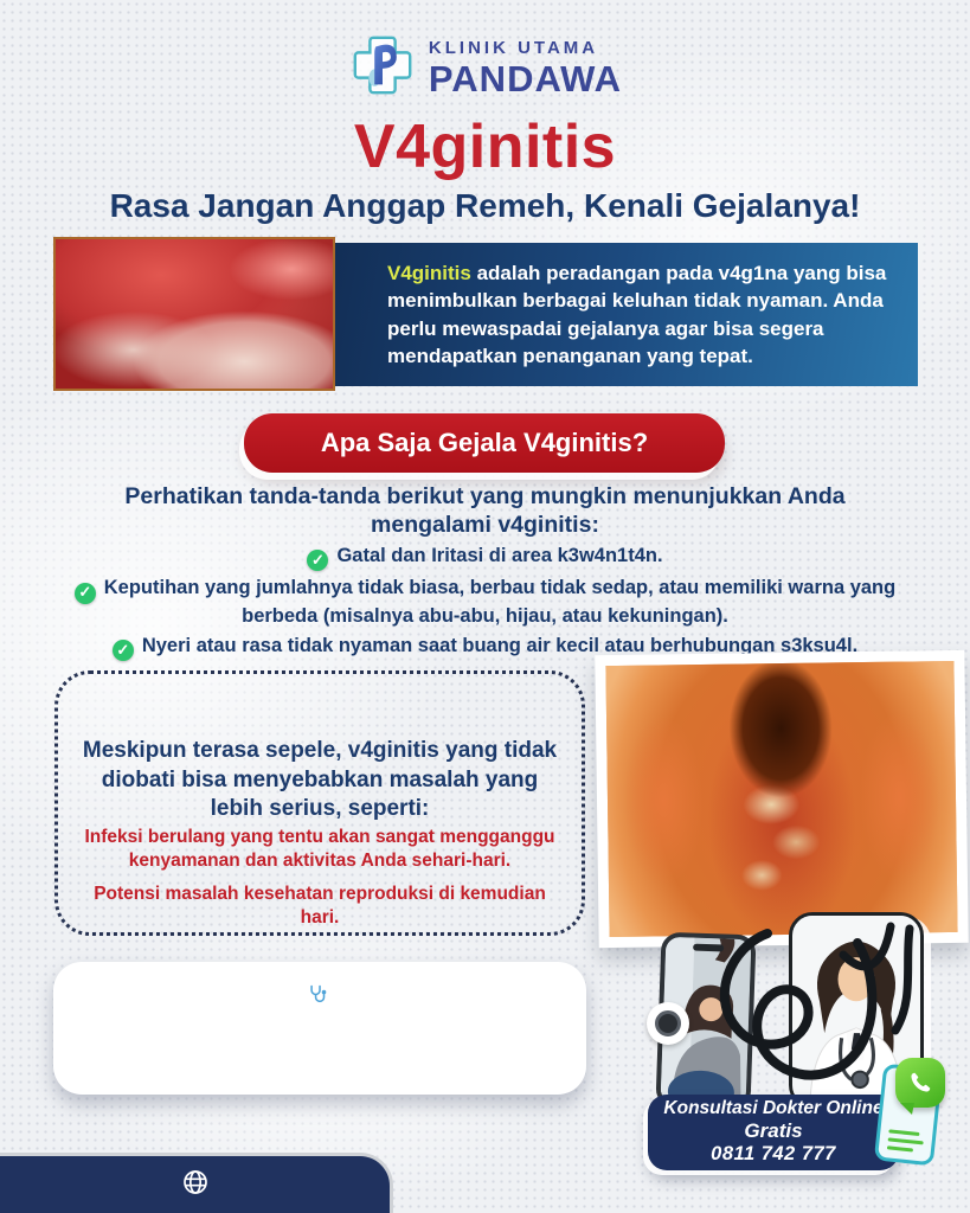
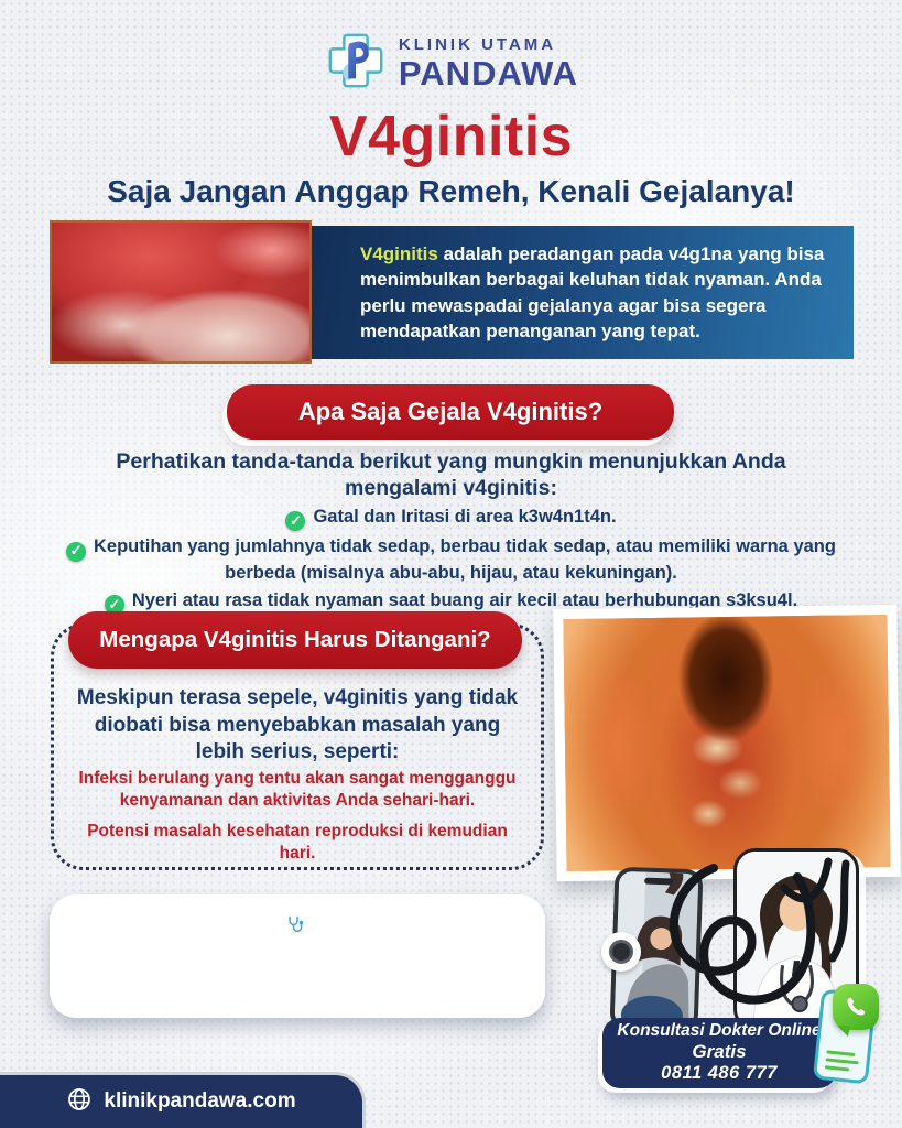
  KLINIK UTAMA
  PANDAWA
  V4ginitis
- Rasa Jangan Anggap Remeh, Kenali Gejalanya!
+ Saja Jangan Anggap Remeh, Kenali Gejalanya!
  V4ginitis adalah peradangan pada v4g1na yang bisa menimbulkan berbagai keluhan tidak nyaman. Anda perlu mewaspadai gejalanya agar bisa segera mendapatkan penanganan yang tepat.
  Apa Saja Gejala V4ginitis?
  Perhatikan tanda-tanda berikut yang mungkin menunjukkan Anda mengalami v4ginitis:
  ✓ Gatal dan Iritasi di area k3w4n1t4n.
- ✓ Keputihan yang jumlahnya tidak biasa, berbau tidak sedap, atau memiliki warna yang berbeda (misalnya abu-abu, hijau, atau kekuningan).
+ ✓ Keputihan yang jumlahnya tidak sedap, berbau tidak sedap, atau memiliki warna yang berbeda (misalnya abu-abu, hijau, atau kekuningan).
  ✓ Nyeri atau rasa tidak nyaman saat buang air kecil atau berhubungan s3ksu4l.
+ Mengapa V4ginitis Harus Ditangani?
  Meskipun terasa sepele, v4ginitis yang tidak diobati bisa menyebabkan masalah yang lebih serius, seperti:
  Infeksi berulang yang tentu akan sangat mengganggu kenyamanan dan aktivitas Anda sehari-hari.
  Potensi masalah kesehatan reproduksi di kemudian hari.
  Konsultasi Dokter Online
  Gratis
- 0811 742 777
+ 0811 486 777
+ klinikpandawa.com
